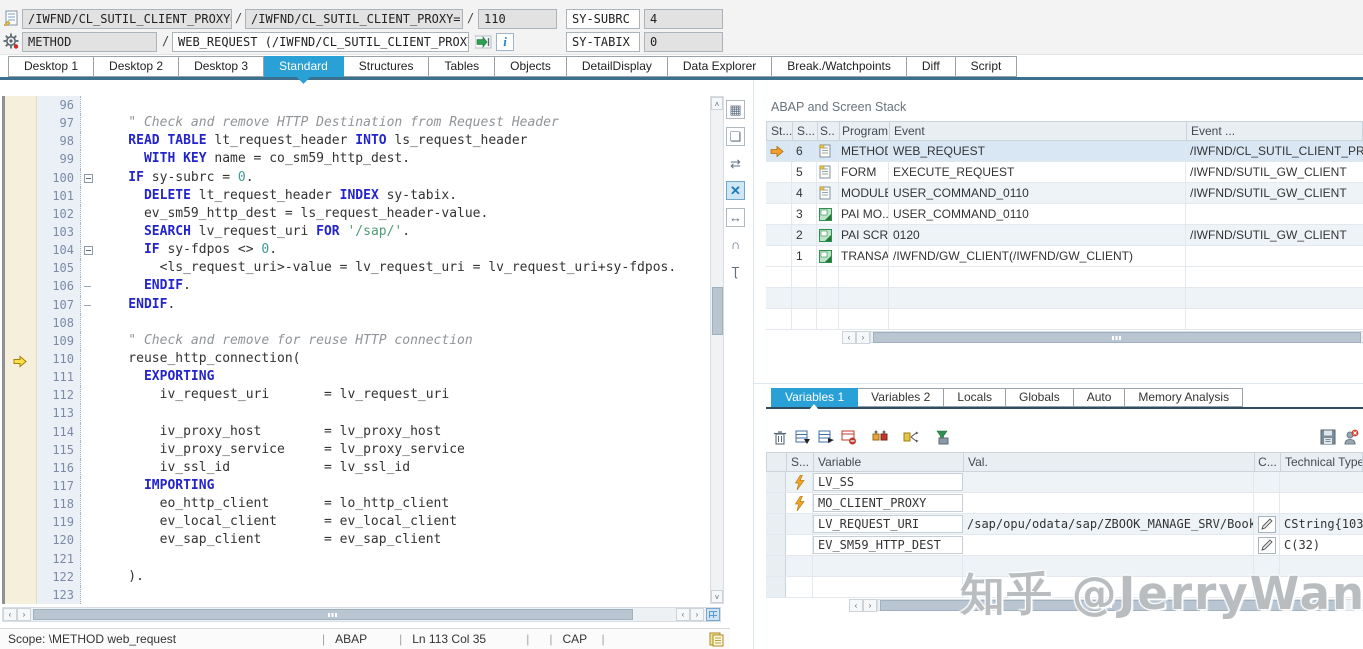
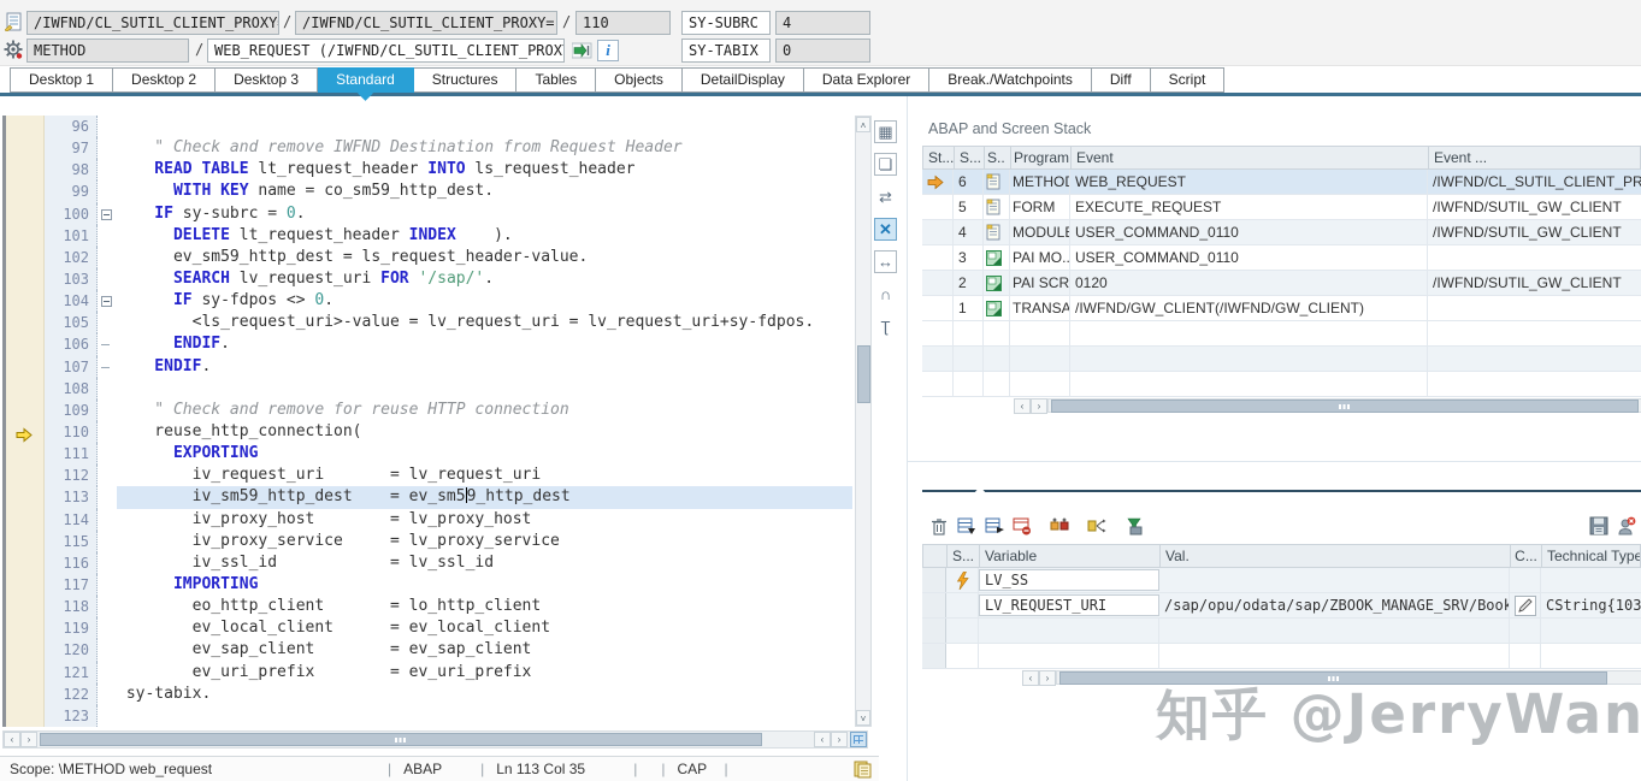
  /IWFND/CL_SUTIL_CLIENT_PROXY
  /
  /IWFND/CL_SUTIL_CLIENT_PROXY=
  /
  110
  SY-SUBRC
  4
  METHOD
  /
  WEB_REQUEST (/IWFND/CL_SUTIL_CLIENT_PROX
  i
  SY-TABIX
  0
  Desktop 1
  Desktop 2
  Desktop 3
  Standard
  Structures
  Tables
  Objects
  DetailDisplay
  Data Explorer
  Break./Watchpoints
  Diff
  Script
  96
  97
- " Check and remove HTTP Destination from Request Header
+ " Check and remove IWFND Destination from Request Header
  98
  READ TABLE lt_request_header INTO ls_request_header
  99
  WITH KEY name = co_sm59_http_dest.
  100
  IF sy-subrc = 0.
  101
- DELETE lt_request_header INDEX sy-tabix.
+ DELETE lt_request_header INDEX ).
  102
  ev_sm59_http_dest = ls_request_header-value.
  103
  SEARCH lv_request_uri FOR '/sap/'.
  104
  IF sy-fdpos <> 0.
  105
  <ls_request_uri>-value = lv_request_uri = lv_request_uri+sy-fdpos.
  106
  ENDIF.
  107
  ENDIF.
  108
  109
  " Check and remove for reuse HTTP connection
  110
  reuse_http_connection(
  111
  EXPORTING
  112
  iv_request_uri = lv_request_uri
  113
+ iv_sm59_http_dest = ev_sm59_http_dest
  114
  iv_proxy_host = lv_proxy_host
  115
  iv_proxy_service = lv_proxy_service
  116
  iv_ssl_id = lv_ssl_id
  117
  IMPORTING
  118
  eo_http_client = lo_http_client
  119
  ev_local_client = ev_local_client
  120
  ev_sap_client = ev_sap_client
  121
+ ev_uri_prefix = ev_uri_prefix
  122
- ).
+ sy-tabix.
  123
  ˄
  ˅
  ‹
  ›
  ‹
  ›
  ▦
  ❏
  ⇄
  ✕
  ↔
  ∩
  Ʈ
  Scope: \METHOD web_request
  |
  ABAP
  |
  Ln 113 Col 35
  |
  |
  CAP
  |
  ABAP and Screen Stack
  St...
  S...
  S..
  Program
  Event
  Event ...
  6
  METHOD
  WEB_REQUEST
  /IWFND/CL_SUTIL_CLIENT_PR
  5
  FORM
  EXECUTE_REQUEST
  /IWFND/SUTIL_GW_CLIENT
  4
  MODULE
  USER_COMMAND_0110
  /IWFND/SUTIL_GW_CLIENT
  3
  PAI MO..
  USER_COMMAND_0110
  2
  0120
  /IWFND/SUTIL_GW_CLIENT
  1
  TRANSA
  /IWFND/GW_CLIENT(/IWFND/GW_CLIENT)
  ‹
  ›
- Variables 1
- Variables 2
- Locals
- Globals
- Auto
- Memory Analysis
  S...
  Variable
  Val.
  C...
  Technical Type
  LV_SS
- MO_CLIENT_PROXY
  LV_REQUEST_URI
  /sap/opu/odata/sap/ZBOOK_MANAGE_SRV/Book
  CString{103
- EV_SM59_HTTP_DEST
- C(32)
  ‹
  ›
  知乎 @JerryWan
